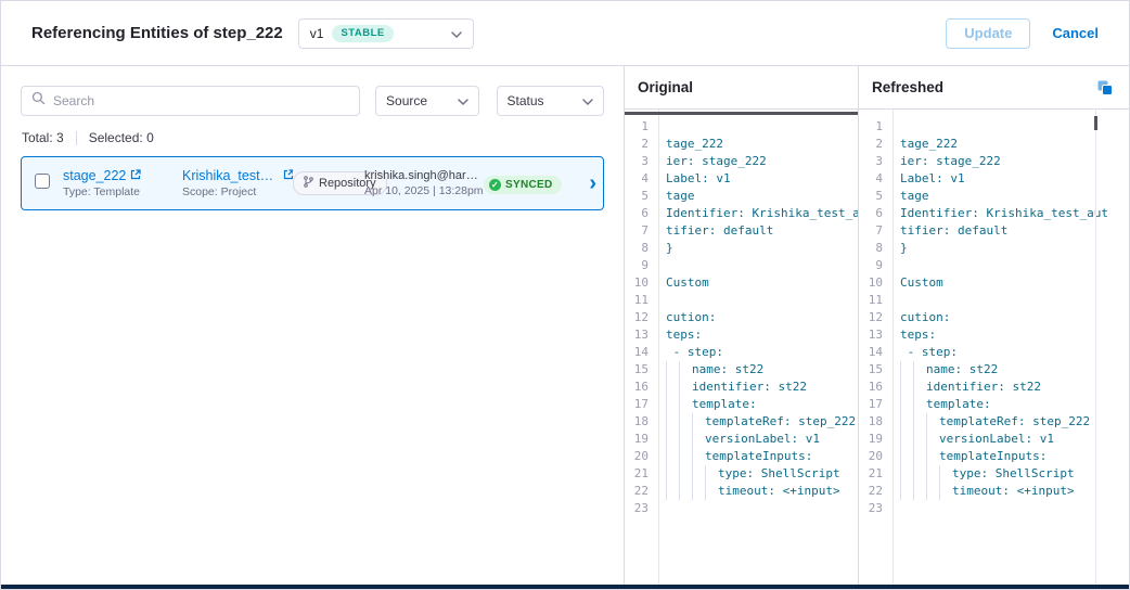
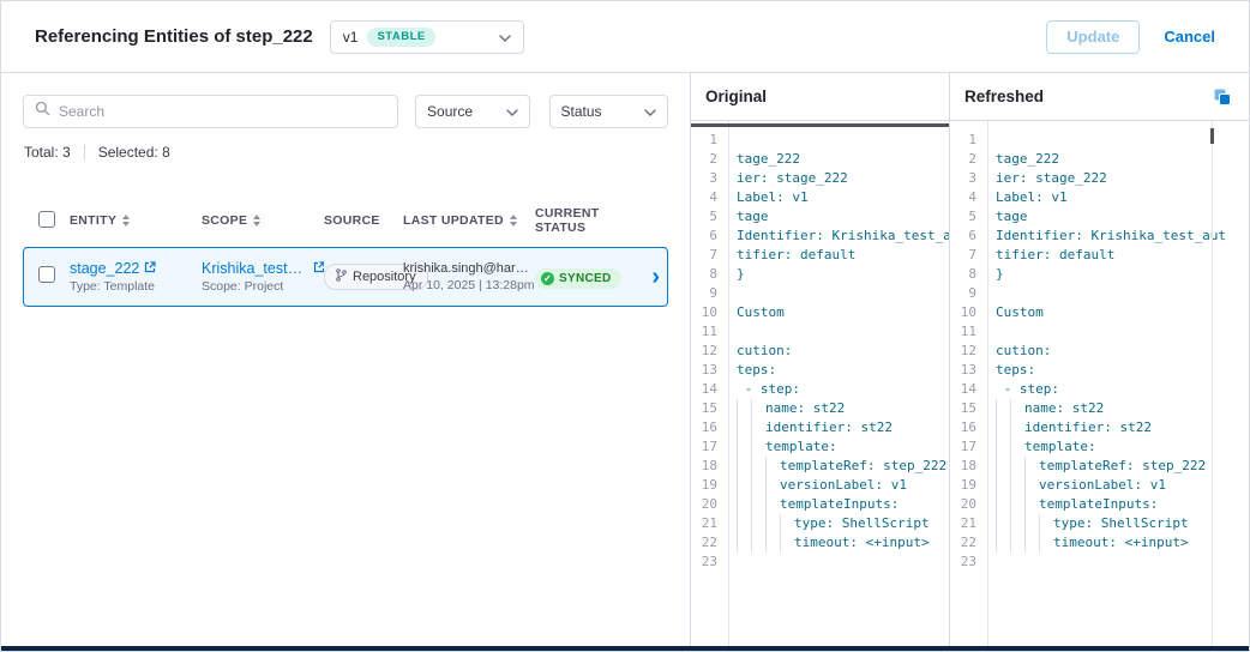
  Referencing Entities of step_222
  v1
  STABLE
  Update
  Cancel
  Search
  Source
  Status
  Total: 3
- Selected: 0
+ Selected: 8
+ ENTITY
+ SCOPE
+ SOURCE
+ LAST UPDATED
+ CURRENT STATUS
  stage_222
  Type: Template
  Krishika_test_au
  Scope: Project
  Repository
  krishika.singh@harnes
  Apr 10, 2025 | 13:28pm
  ✓
  SYNCED
  ›
  Original
  1
  2
  tage_222
  3
  ier: stage_222
  4
  Label: v1
  5
  tage
  6
  Identifier: Krishika_test_a
  7
  tifier: default
  8
  }
  9
  10
  Custom
  11
  12
  cution:
  13
  teps:
  14
  - step:
  15
  name: st22
  16
  identifier: st22
  17
  template:
  18
  templateRef: step_222
  19
  versionLabel: v1
  20
  templateInputs:
  21
  type: ShellScript
  22
  timeout: <+input>
  23
  Refreshed
  1
  2
  tage_222
  3
  ier: stage_222
  4
  Label: v1
  5
  tage
  6
  Identifier: Krishika_test_aut
  7
  tifier: default
  8
  }
  9
  10
  Custom
  11
  12
  cution:
  13
  teps:
  14
  - step:
  15
  name: st22
  16
  identifier: st22
  17
  template:
  18
  templateRef: step_222
  19
  versionLabel: v1
  20
  templateInputs:
  21
  type: ShellScript
  22
  timeout: <+input>
  23
